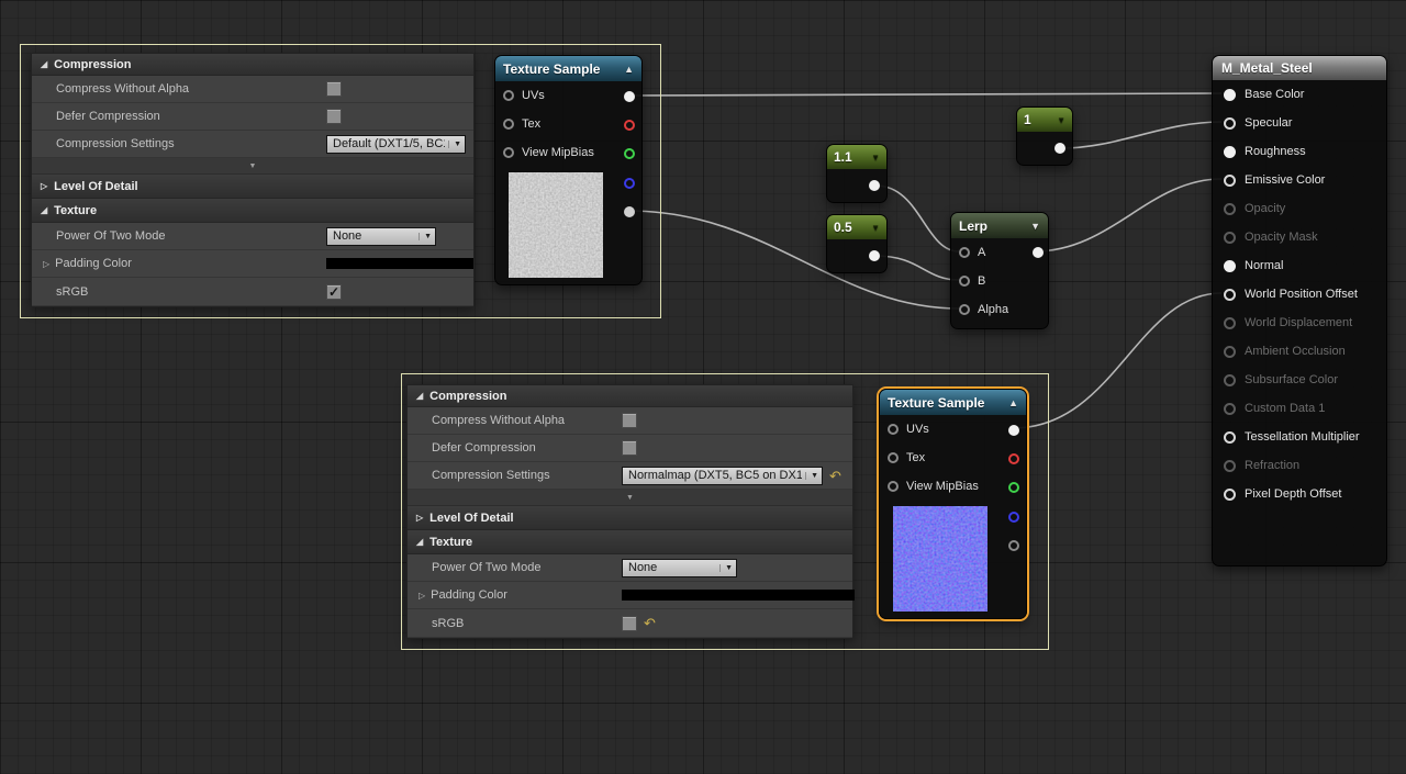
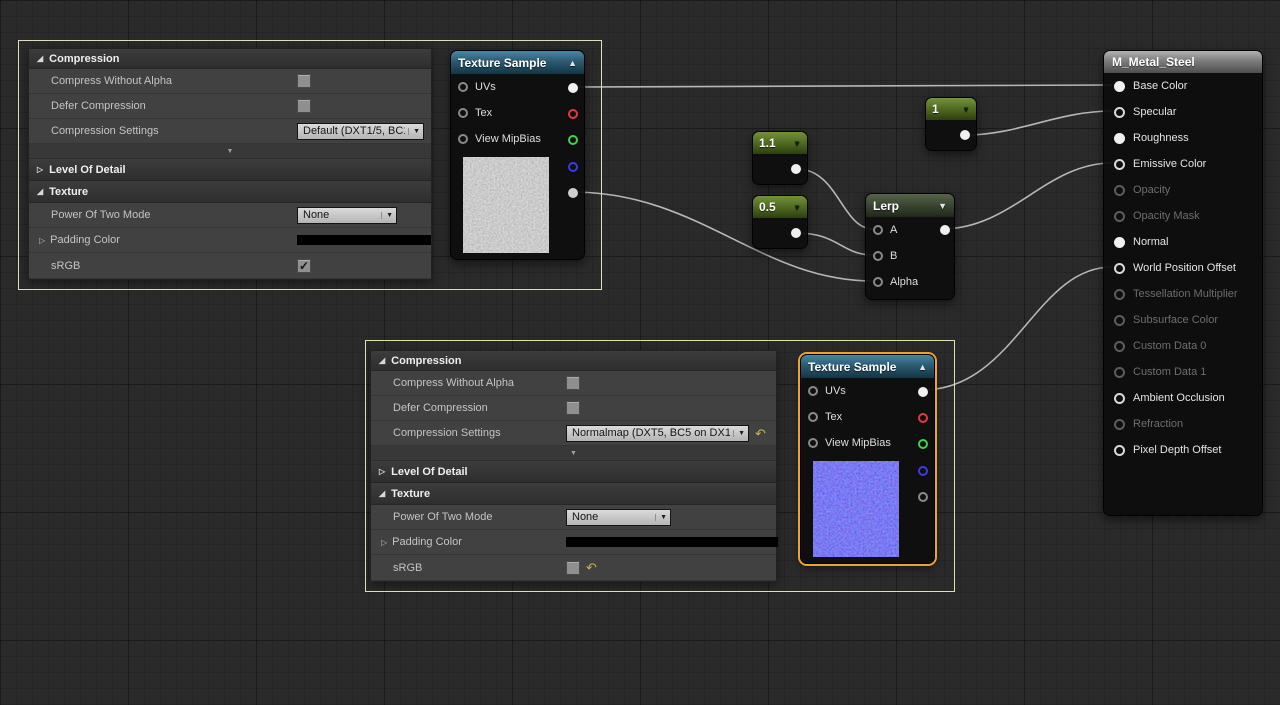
  ◢
  Compression
  Compress Without Alpha
  Defer Compression
  Compression Settings
  Default (DXT1/5, BC
  ▷
  Level Of Detail
  ◢
  Texture
  Power Of Two Mode
  None
  ▷
  Padding Color
  sRGB
  ◢
  Compression
  Compress Without Alpha
  Defer Compression
  Compression Settings
  Normalmap (DXT5, BC5 on DX1
  ↶
  ▷
  Level Of Detail
  ◢
  Texture
  Power Of Two Mode
  None
  ▷
  Padding Color
  sRGB
  ↶
  Texture Sample
  ▲
  UVs
  Tex
  View MipBias
  Texture Sample
  ▲
  UVs
  Tex
  View MipBias
  1.1
  ▼
  0.5
  ▼
  1
  ▼
  Lerp
  ▼
  A
  B
  Alpha
  M_Metal_Steel
  Base Color
  Specular
  Roughness
  Emissive Color
  Opacity
  Opacity Mask
  Normal
  World Position Offset
- World Displacement
- Ambient Occlusion
+ Tessellation Multiplier
  Subsurface Color
+ Custom Data 0
  Custom Data 1
- Tessellation Multiplier
+ Ambient Occlusion
  Refraction
  Pixel Depth Offset
